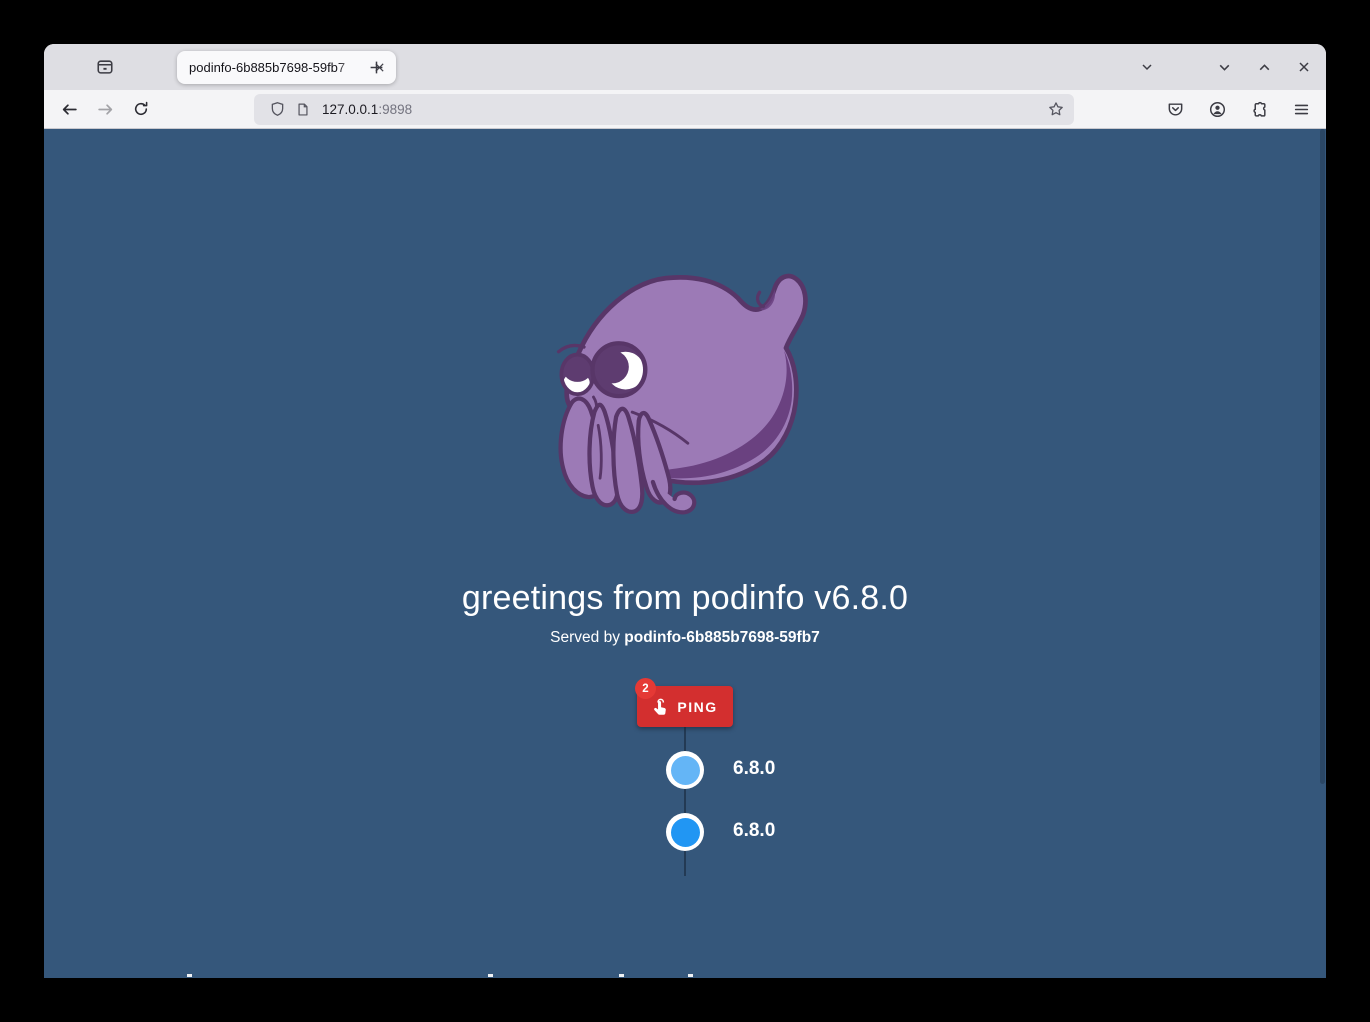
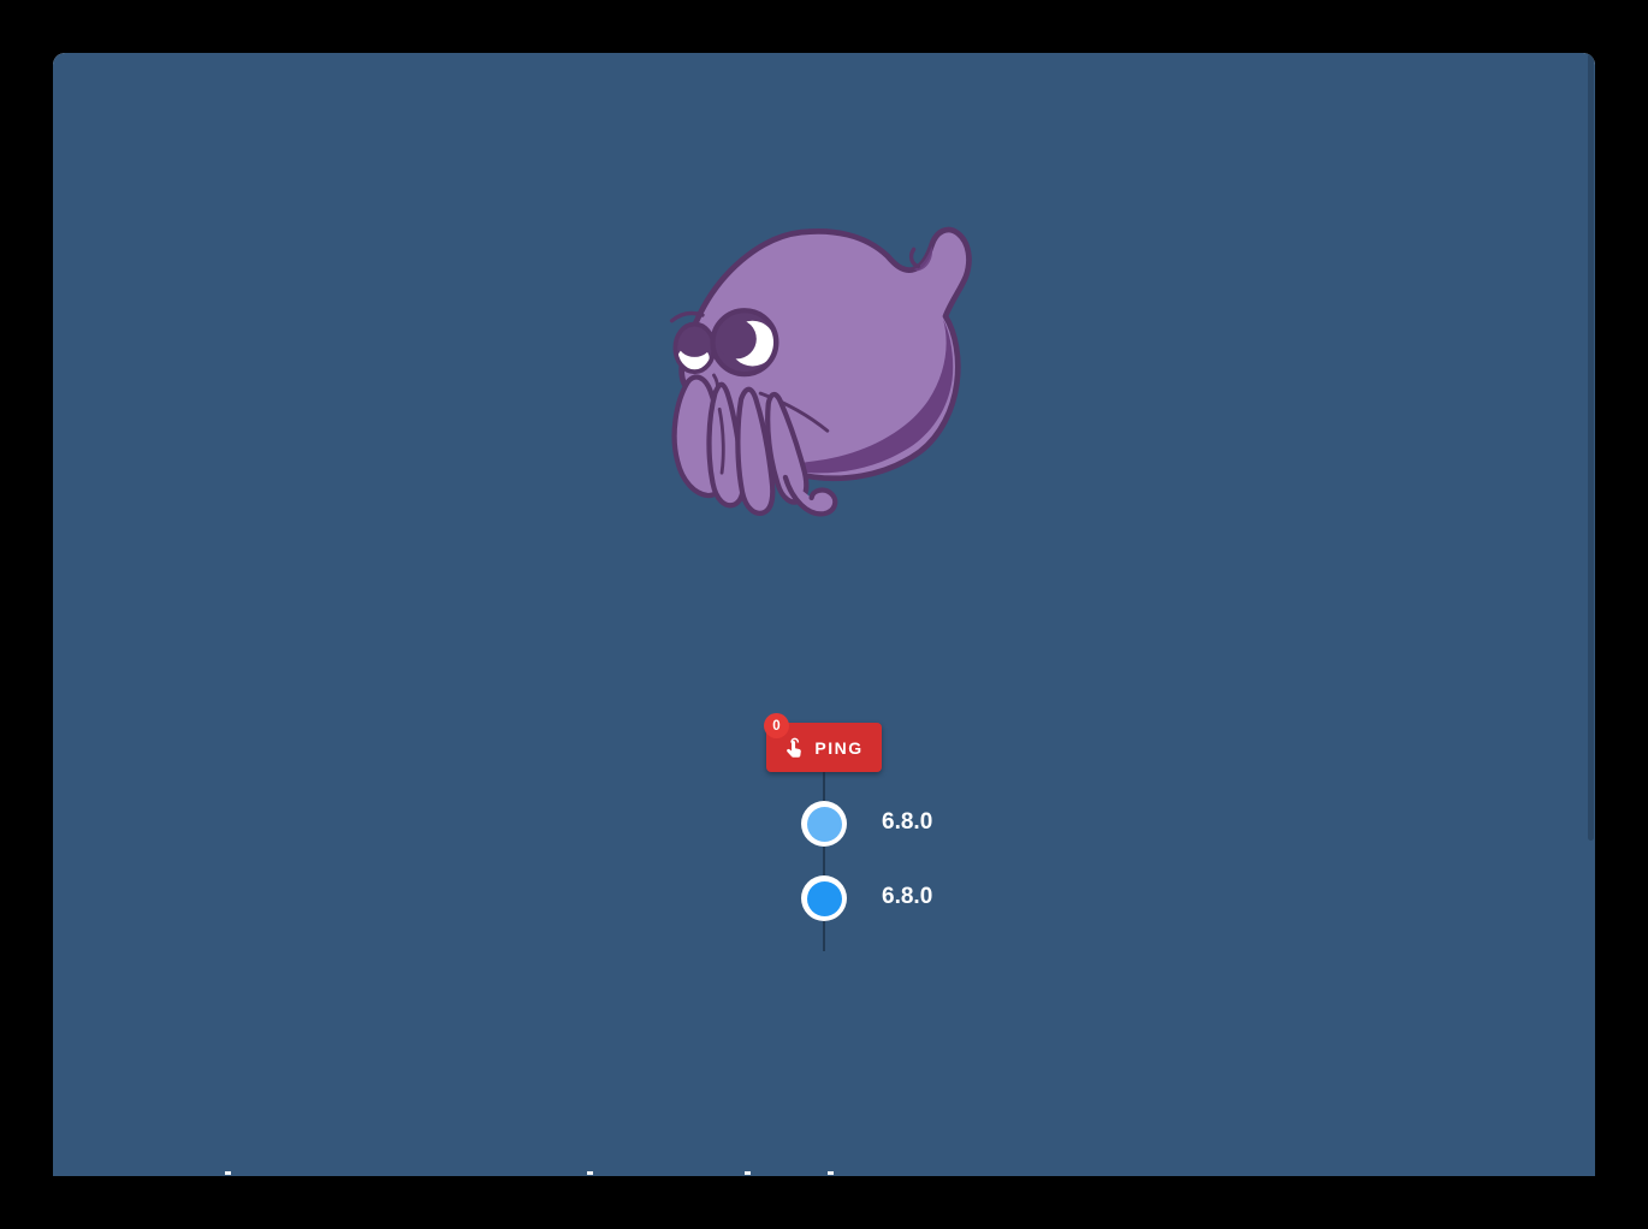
- podinfo-6b885b7698-59fb7
- 127.0.0.1:9898
- greetings from podinfo v6.8.0
- Served by podinfo-6b885b7698-59fb7
- 2
+ 0
  PING
  6.8.0
  6.8.0
